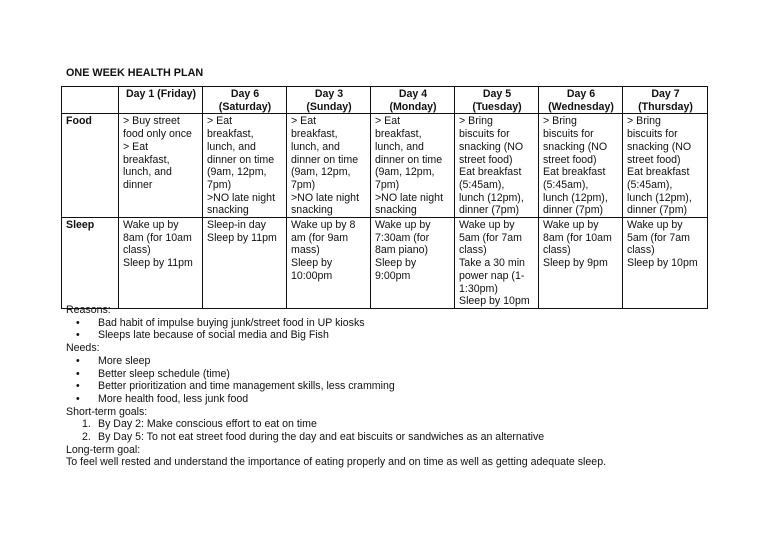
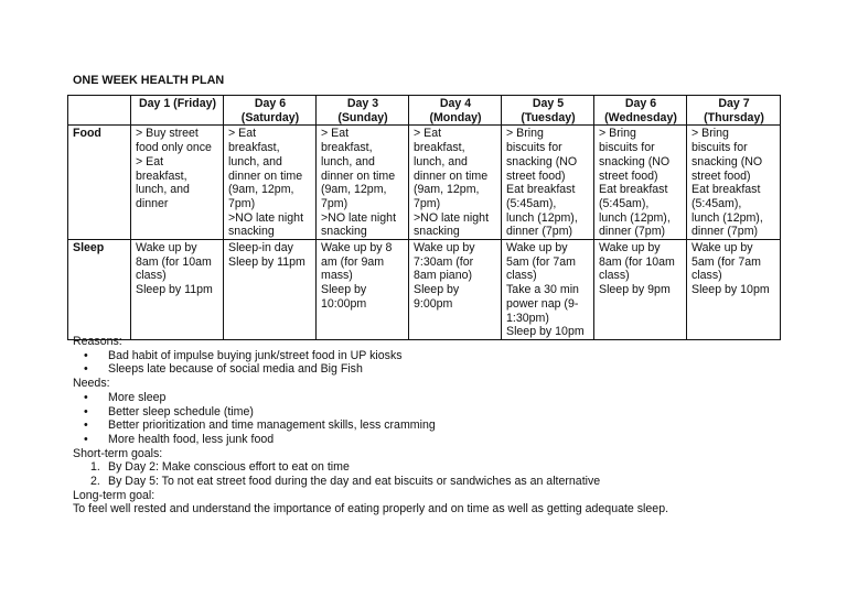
  ONE WEEK HEALTH PLAN
  	Day 1 (Friday)	Day 6(Saturday)	Day 3(Sunday)	Day 4(Monday)	Day 5(Tuesday)	Day 6(Wednesday)	Day 7(Thursday)
  Food	> Buy streetfood only once> Eatbreakfast,lunch, anddinner	> Eatbreakfast,lunch, anddinner on time(9am, 12pm,7pm)>NO late nightsnacking	> Eatbreakfast,lunch, anddinner on time(9am, 12pm,7pm)>NO late nightsnacking	> Eatbreakfast,lunch, anddinner on time(9am, 12pm,7pm)>NO late nightsnacking	> Bringbiscuits forsnacking (NOstreet food)Eat breakfast(5:45am),lunch (12pm),dinner (7pm)	> Bringbiscuits forsnacking (NOstreet food)Eat breakfast(5:45am),lunch (12pm),dinner (7pm)	> Bringbiscuits forsnacking (NOstreet food)Eat breakfast(5:45am),lunch (12pm),dinner (7pm)
- Sleep	Wake up by8am (for 10amclass)Sleep by 11pm	Sleep-in daySleep by 11pm	Wake up by 8am (for 9ammass)Sleep by10:00pm	Wake up by7:30am (for8am piano)Sleep by9:00pm	Wake up by5am (for 7amclass)Take a 30 minpower nap (1-1:30pm)Sleep by 10pm	Wake up by8am (for 10amclass)Sleep by 9pm	Wake up by5am (for 7amclass)Sleep by 10pm
+ Sleep	Wake up by8am (for 10amclass)Sleep by 11pm	Sleep-in daySleep by 11pm	Wake up by 8am (for 9ammass)Sleep by10:00pm	Wake up by7:30am (for8am piano)Sleep by9:00pm	Wake up by5am (for 7amclass)Take a 30 minpower nap (9-1:30pm)Sleep by 10pm	Wake up by8am (for 10amclass)Sleep by 9pm	Wake up by5am (for 7amclass)Sleep by 10pm
  Reasons:
  •
  Bad habit of impulse buying junk/street food in UP kiosks
  •
  Sleeps late because of social media and Big Fish
  Needs:
  •
  More sleep
  •
  Better sleep schedule (time)
  •
  Better prioritization and time management skills, less cramming
  •
  More health food, less junk food
  Short-term goals:
  1.
  By Day 2: Make conscious effort to eat on time
  2.
  By Day 5: To not eat street food during the day and eat biscuits or sandwiches as an alternative
  Long-term goal:
  To feel well rested and understand the importance of eating properly and on time as well as getting adequate sleep.
